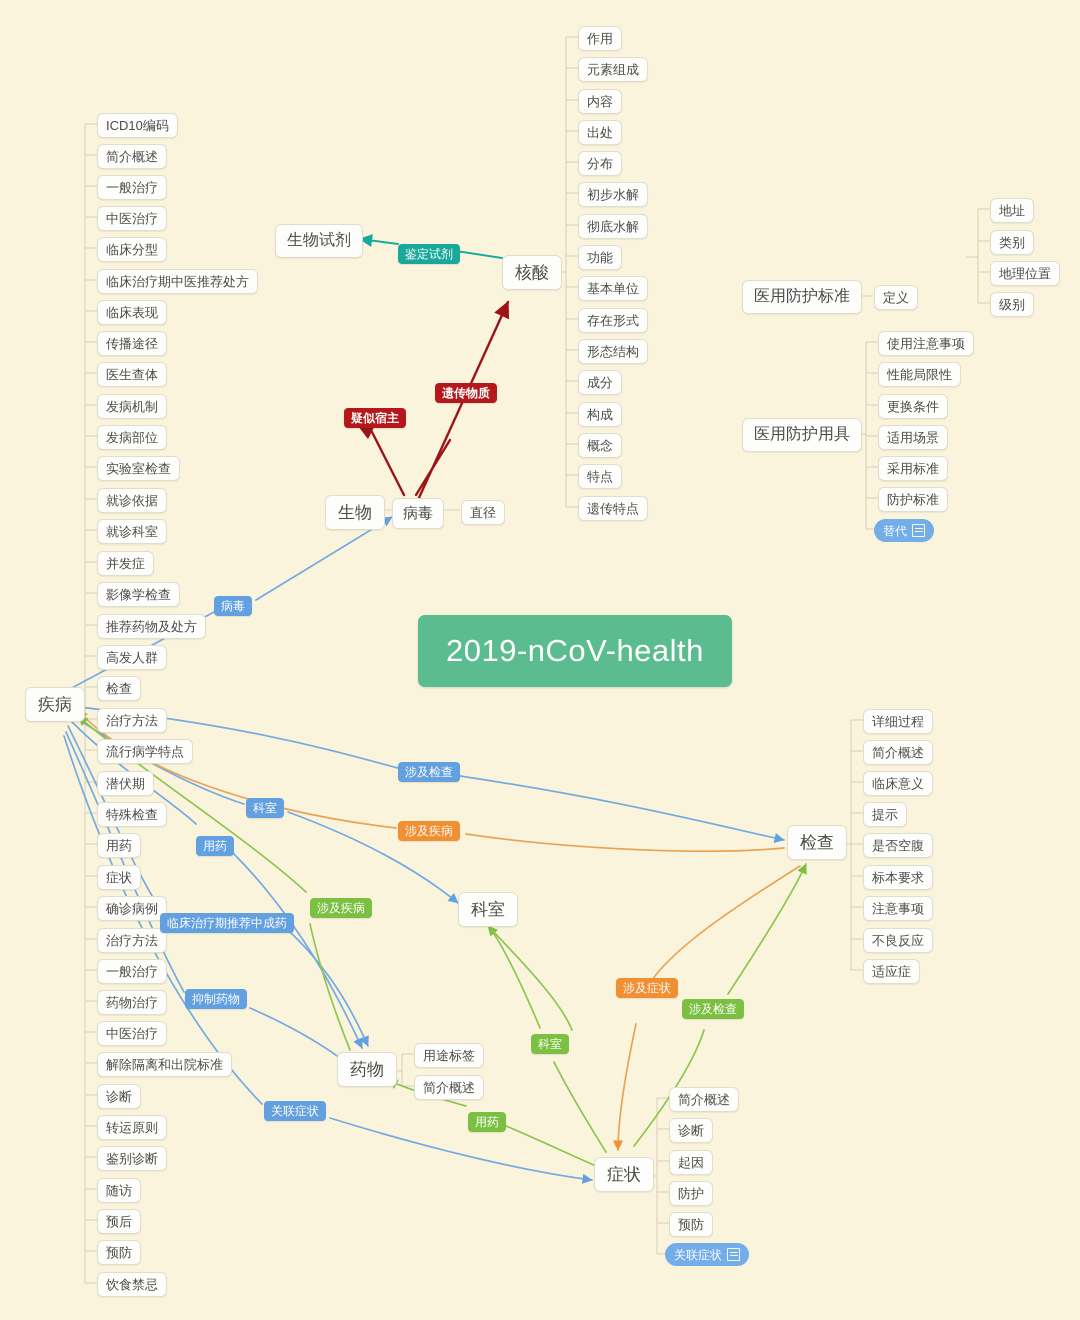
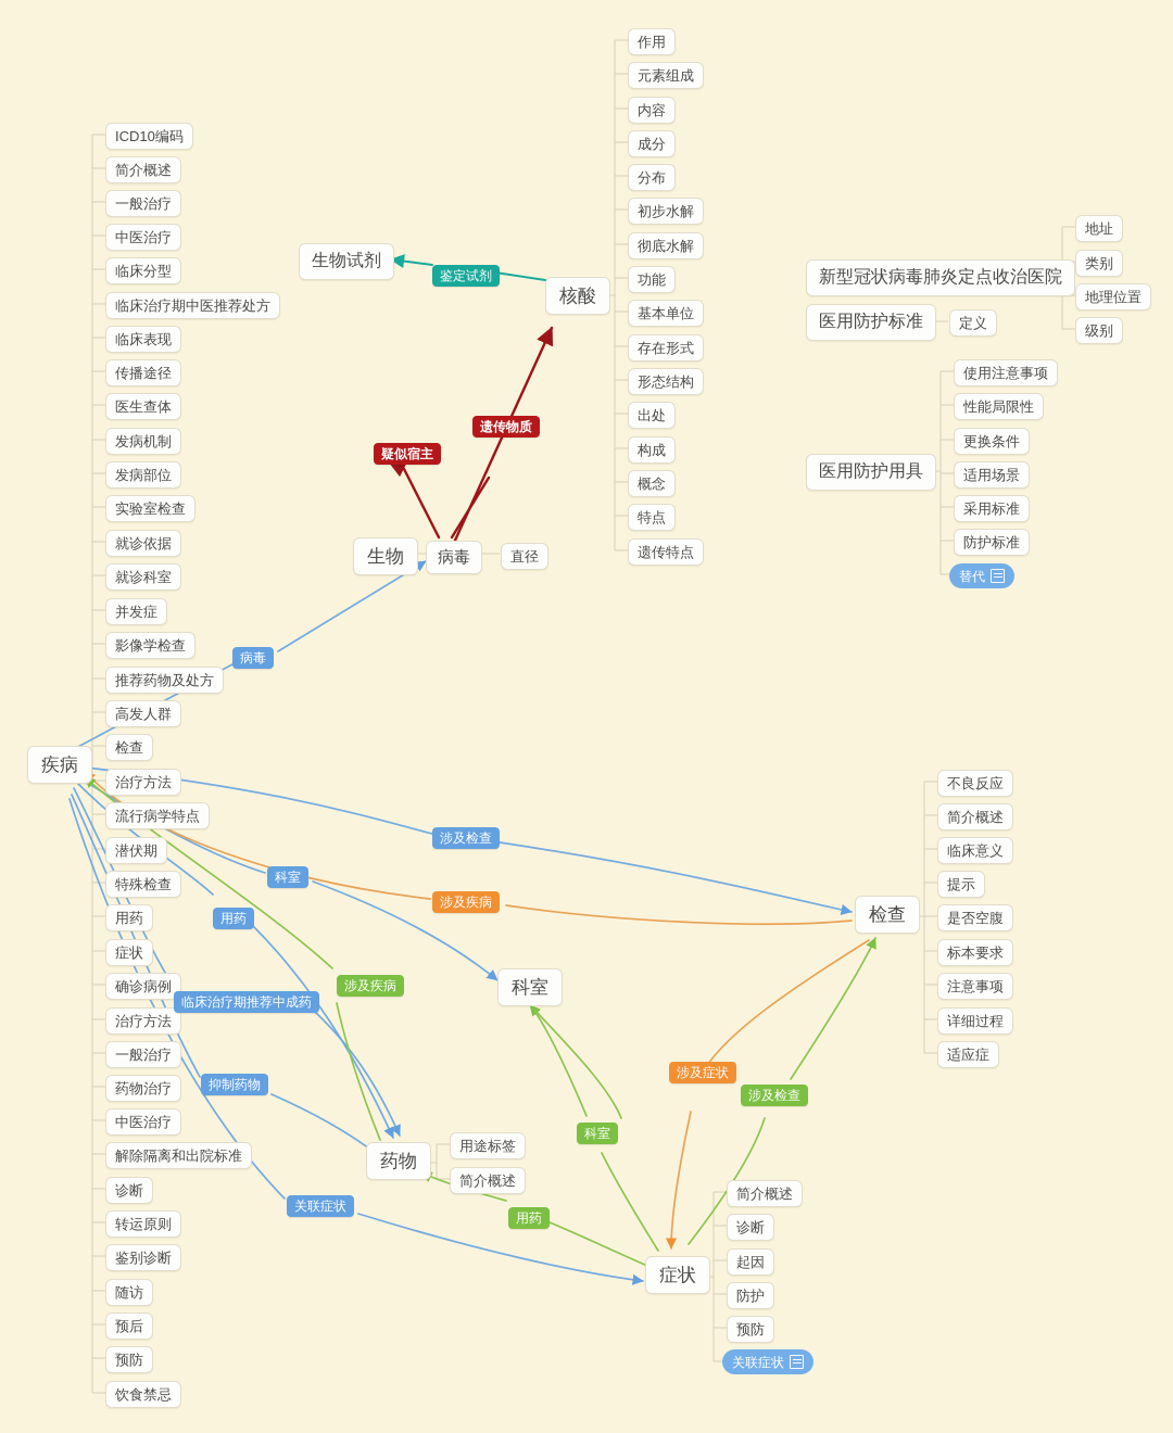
- 2019-nCoV-health
  疾病
  生物
  病毒
  直径
  核酸
  生物试剂
  检查
  症状
  药物
  科室
+ 新型冠状病毒肺炎定点收治医院
  医用防护标准
  医用防护用具
  定义
  ICD10编码
  简介概述
  一般治疗
  中医治疗
  临床分型
  临床治疗期中医推荐处方
  临床表现
  传播途径
  医生查体
  发病机制
  发病部位
  实验室检查
  就诊依据
  就诊科室
  并发症
  影像学检查
  推荐药物及处方
  高发人群
  检查
  治疗方法
  流行病学特点
  潜伏期
  特殊检查
  用药
  症状
  确诊病例
  治疗方法
  一般治疗
  药物治疗
  中医治疗
  解除隔离和出院标准
  诊断
  转运原则
  鉴别诊断
  随访
  预后
  预防
  饮食禁忌
  作用
  元素组成
  内容
- 出处
+ 成分
  分布
  初步水解
  彻底水解
  功能
  基本单位
  存在形式
  形态结构
- 成分
+ 出处
  构成
  概念
  特点
  遗传特点
  地址
  类别
  地理位置
  级别
  使用注意事项
  性能局限性
  更换条件
  适用场景
  采用标准
  防护标准
  替代
- 详细过程
+ 不良反应
  简介概述
  临床意义
  提示
  是否空腹
  标本要求
  注意事项
- 不良反应
+ 详细过程
  适应症
  简介概述
  诊断
  起因
  防护
  预防
  关联症状
  用途标签
  简介概述
  鉴定试剂
  遗传物质
  疑似宿主
  病毒
  涉及检查
  涉及疾病
  科室
  用药
  涉及疾病
  临床治疗期推荐中成药
  抑制药物
  关联症状
  科室
  用药
  涉及症状
  涉及检查
